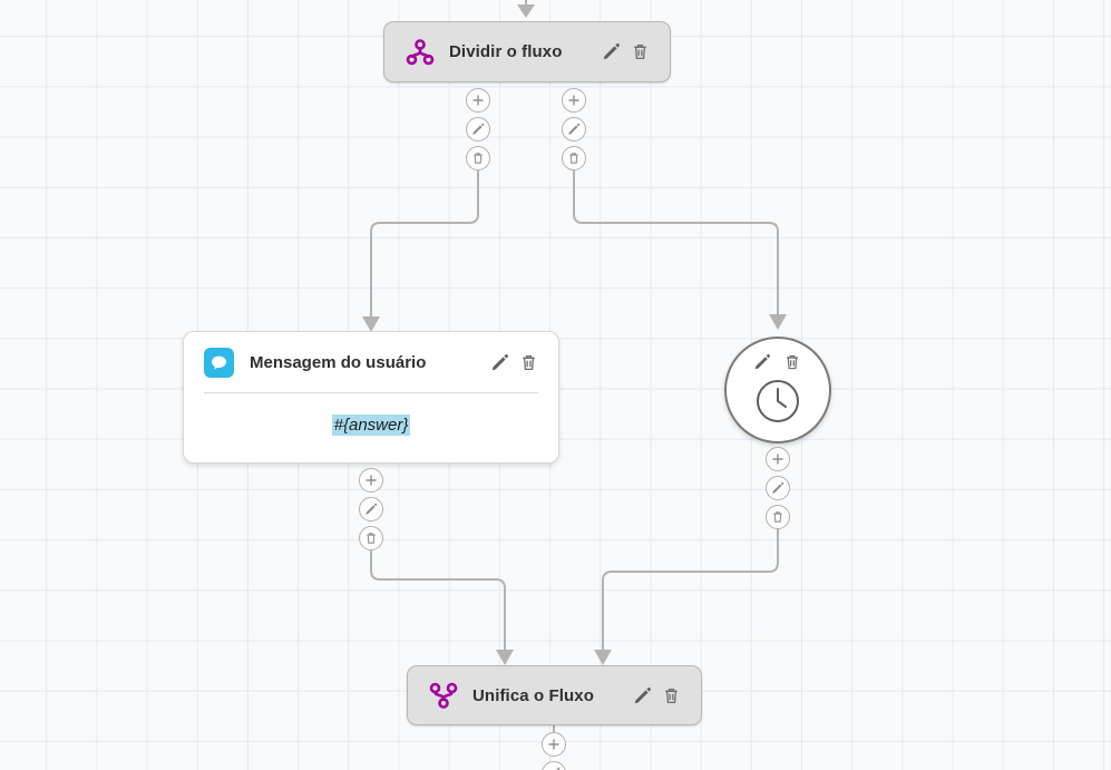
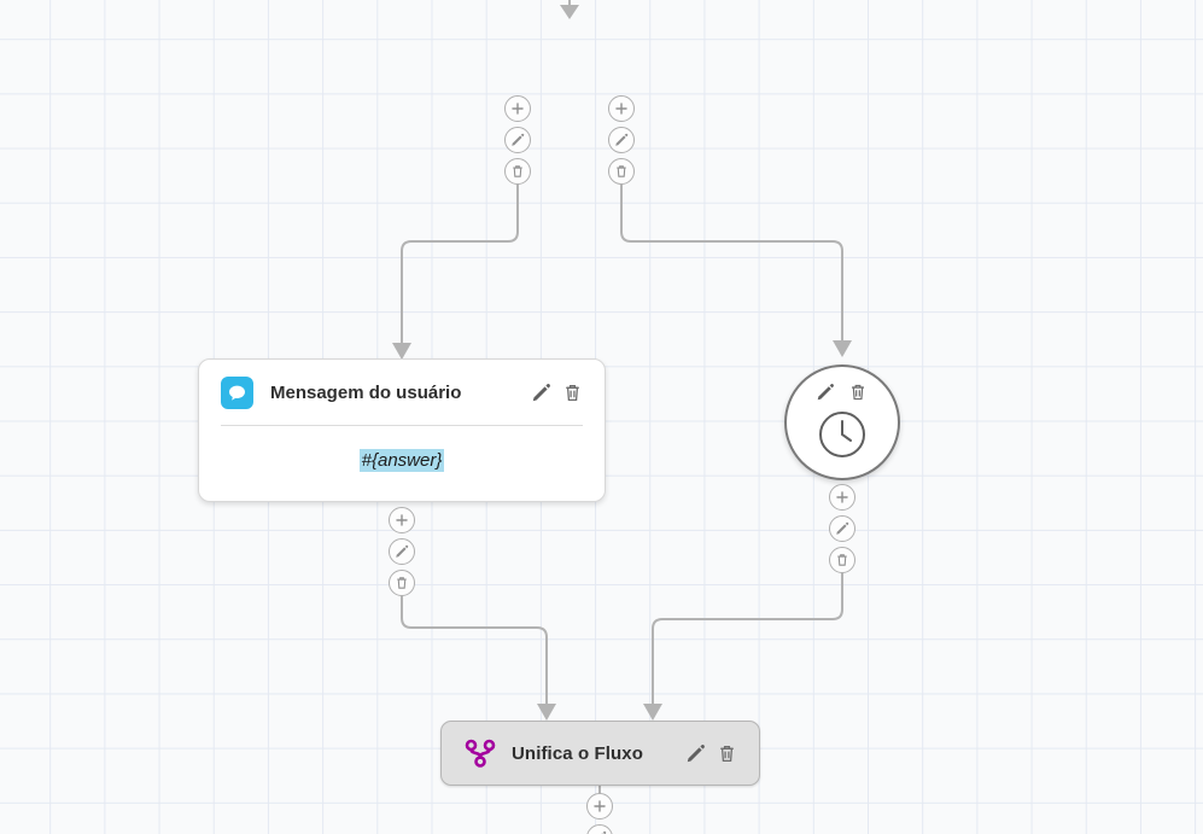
- Dividir o fluxo
  Mensagem do usuário
  #{answer}
  Unifica o Fluxo
